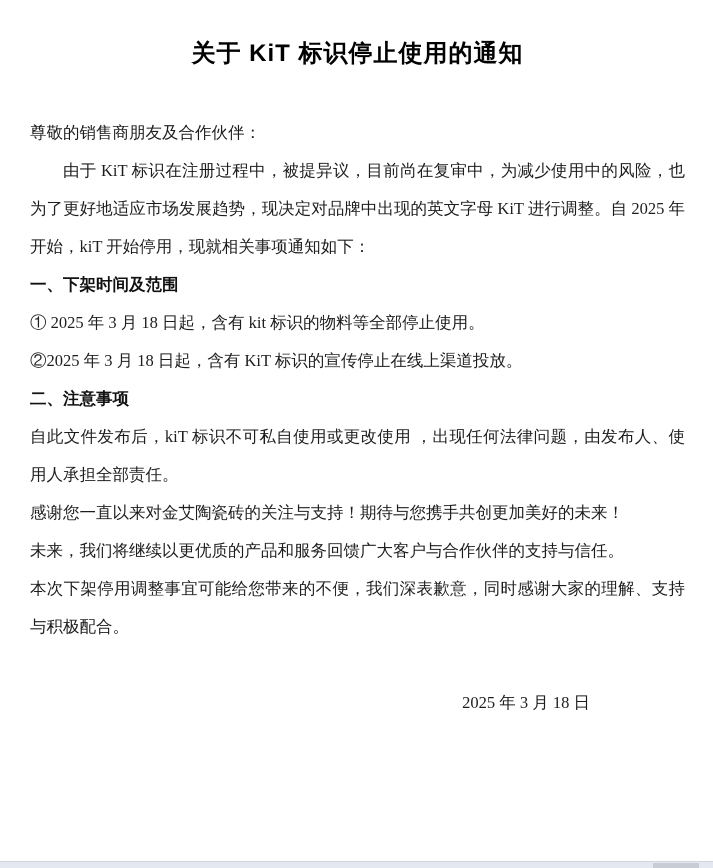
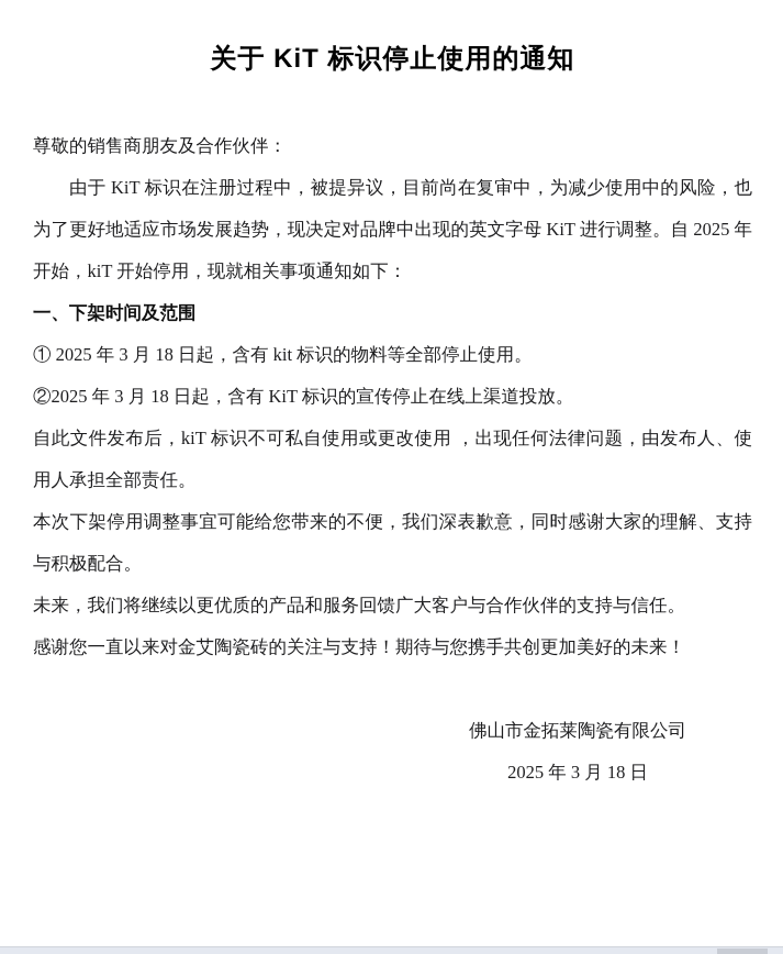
  关于 KiT 标识停止使用的通知
  尊敬的销售商朋友及合作伙伴：
  由于 KiT 标识在注册过程中，被提异议，目前尚在复审中，为减少使用中的风险，也为了更好地适应市场发展趋势，现决定对品牌中出现的英文字母 KiT 进行调整。自 2025 年开始，kiT 开始停用，现就相关事项通知如下：
  一、下架时间及范围
  ① 2025 年 3 月 18 日起，含有 kit 标识的物料等全部停止使用。
  ②2025 年 3 月 18 日起，含有 KiT 标识的宣传停止在线上渠道投放。
- 二、注意事项
  自此文件发布后，kiT 标识不可私自使用或更改使用 ，出现任何法律问题，由发布人、使用人承担全部责任。
- 感谢您一直以来对金艾陶瓷砖的关注与支持！期待与您携手共创更加美好的未来！
+ 本次下架停用调整事宜可能给您带来的不便，我们深表歉意，同时感谢大家的理解、支持与积极配合。
  未来，我们将继续以更优质的产品和服务回馈广大客户与合作伙伴的支持与信任。
- 本次下架停用调整事宜可能给您带来的不便，我们深表歉意，同时感谢大家的理解、支持与积极配合。
+ 感谢您一直以来对金艾陶瓷砖的关注与支持！期待与您携手共创更加美好的未来！
+ 佛山市金拓莱陶瓷有限公司
  2025 年 3 月 18 日
